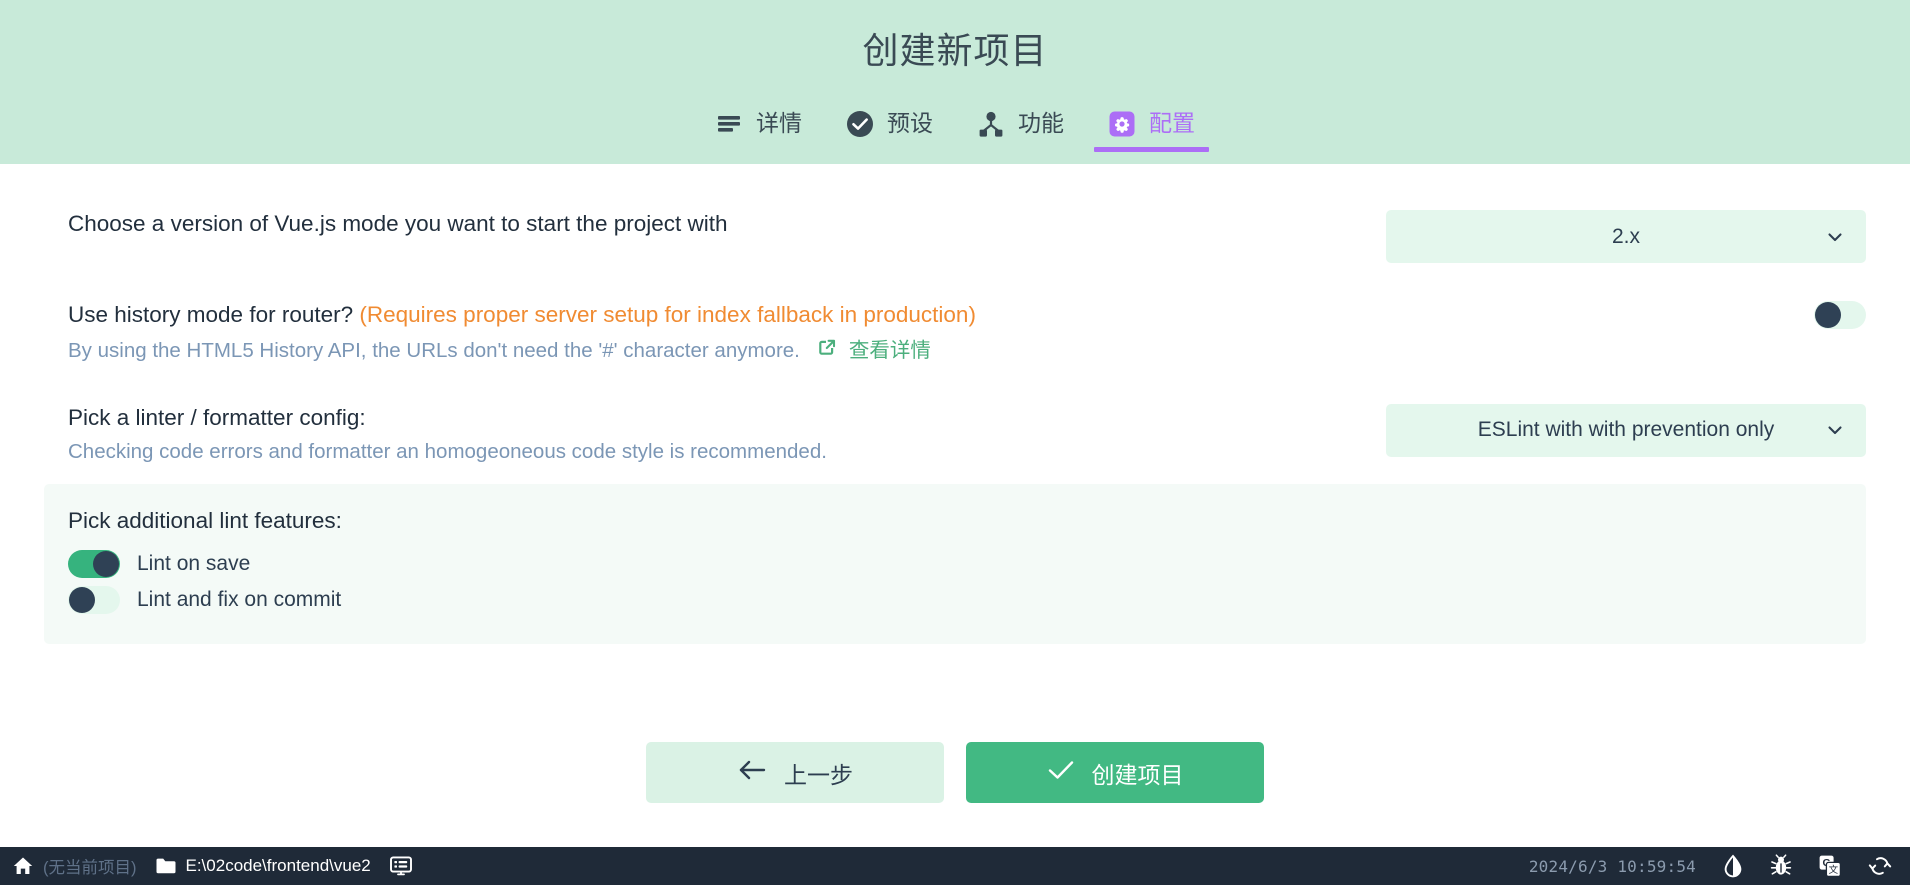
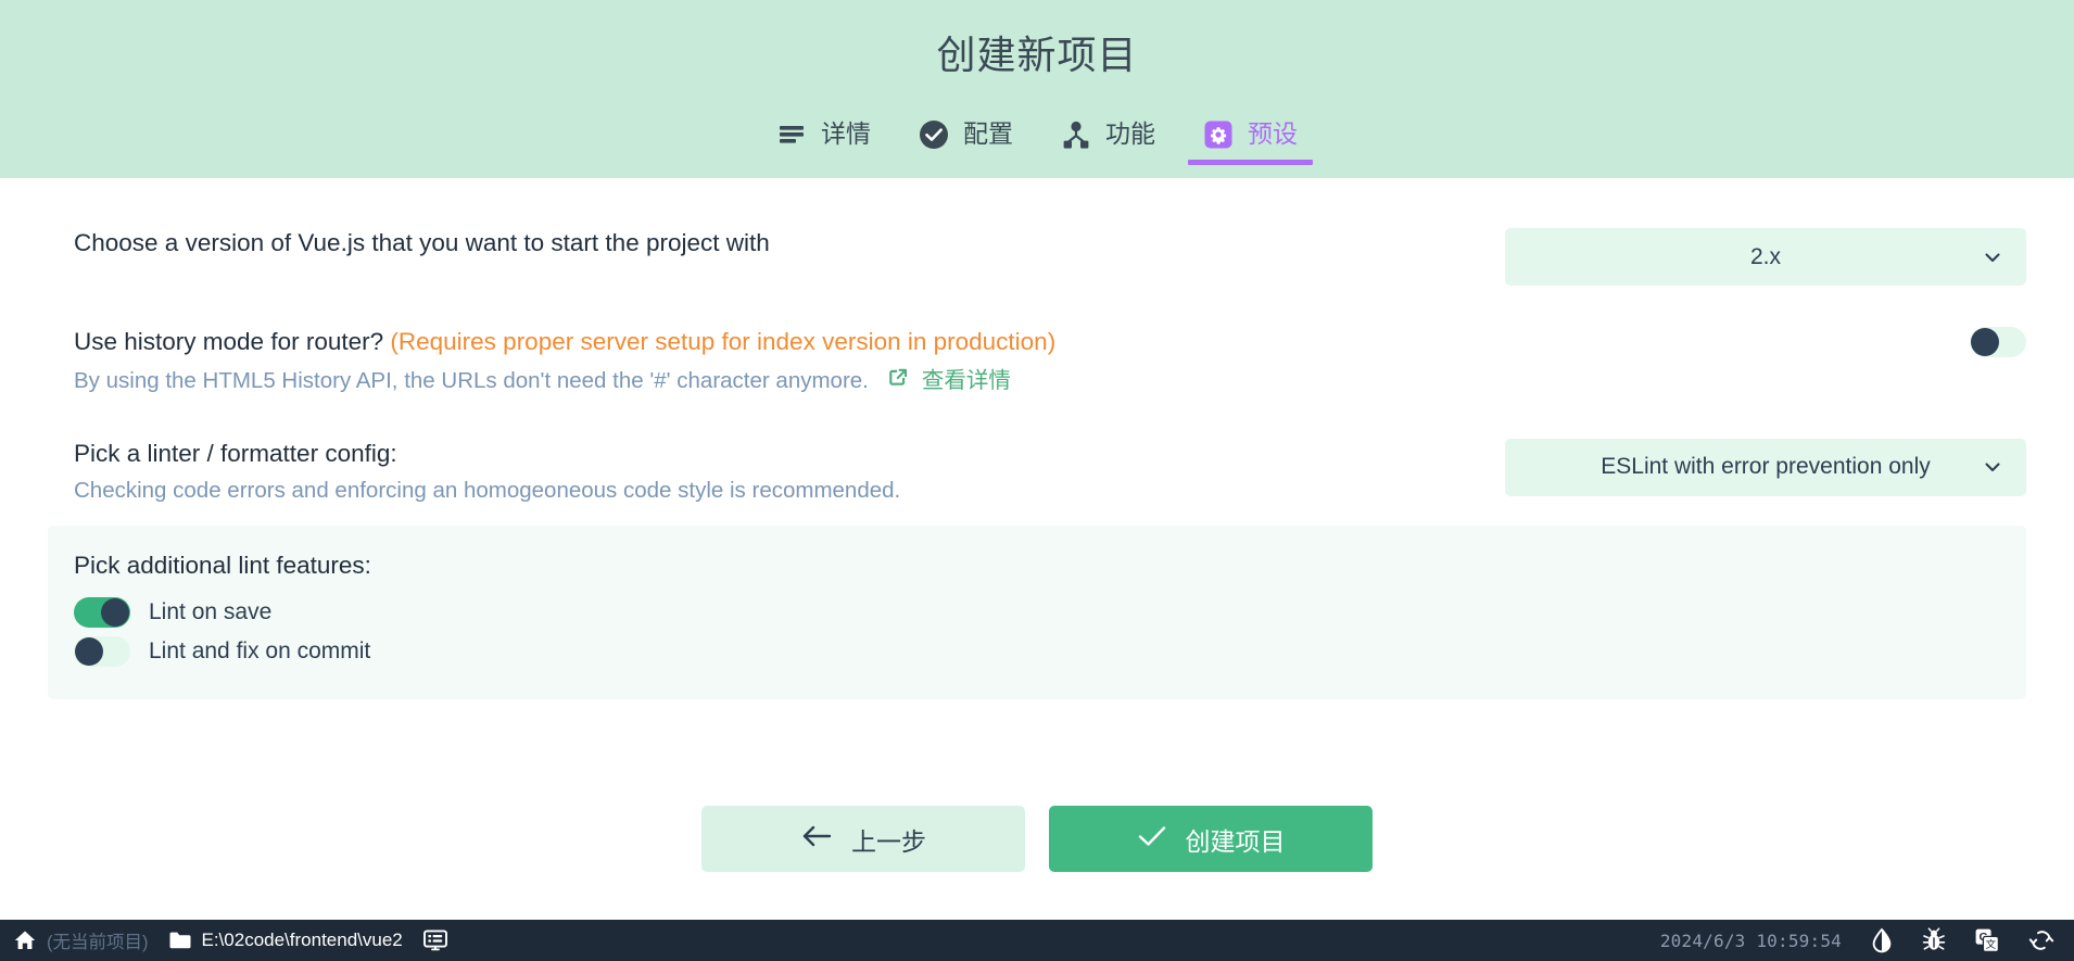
  创建新项目
  详情
- 预设
+ 配置
  功能
- 配置
+ 预设
- Choose a version of Vue.js mode you want to start the project with
+ Choose a version of Vue.js that you want to start the project with
  2.x
- Use history mode for router? (Requires proper server setup for index fallback in production)
+ Use history mode for router? (Requires proper server setup for index version in production)
  By using the HTML5 History API, the URLs don't need the '#' character anymore.
  查看详情
  Pick a linter / formatter config:
- Checking code errors and formatter an homogeoneous code style is recommended.
+ Checking code errors and enforcing an homogeoneous code style is recommended.
- ESLint with with prevention only
+ ESLint with error prevention only
  Pick additional lint features:
  Lint on save
  Lint and fix on commit
  上一步
  创建项目
  (无当前项目)
  E:\02code\frontend\vue2
  2024/6/3 10:59:54
  文
